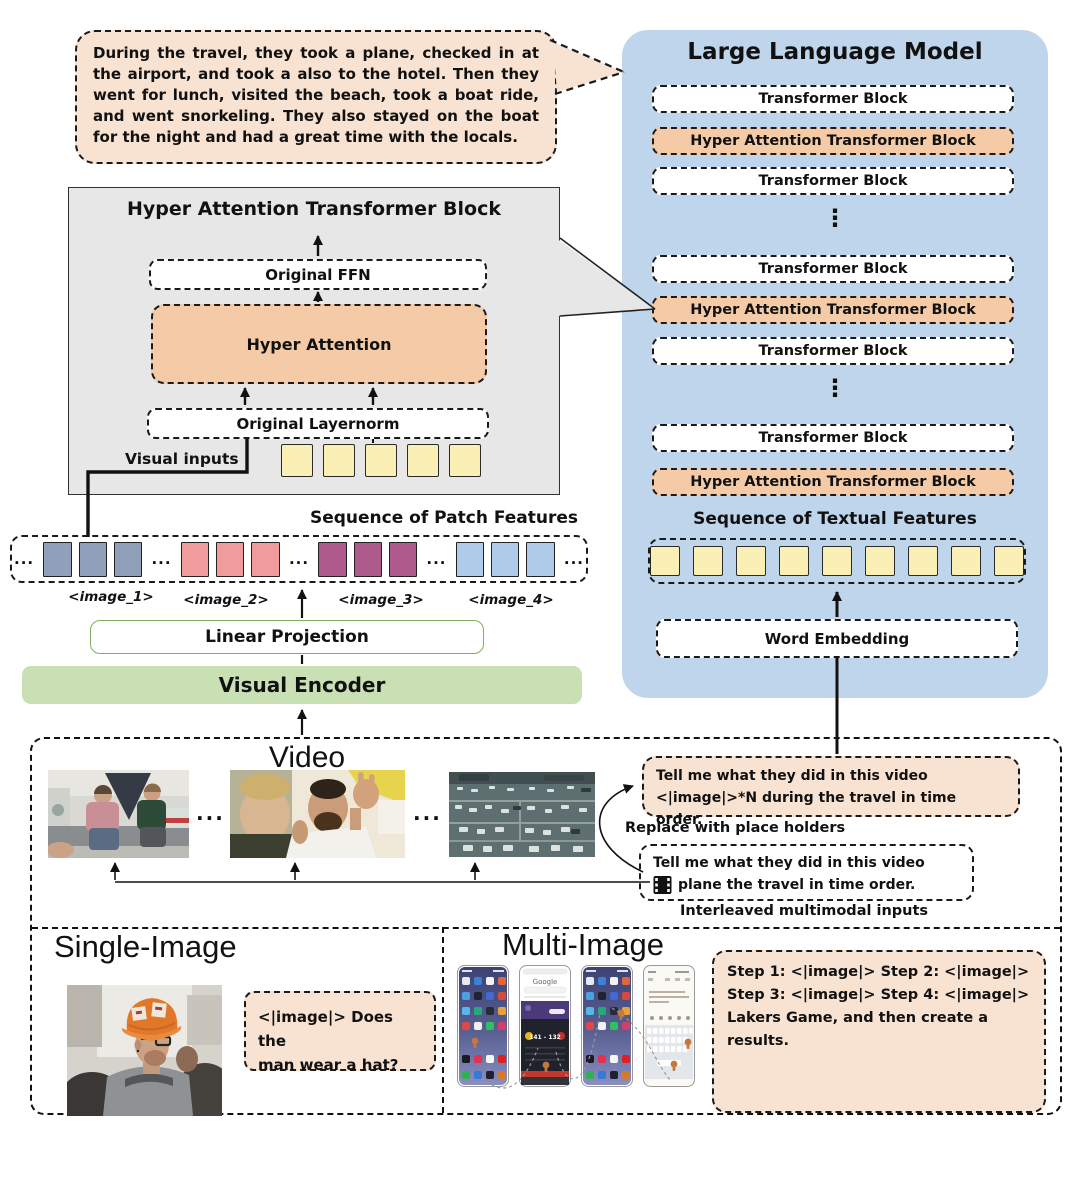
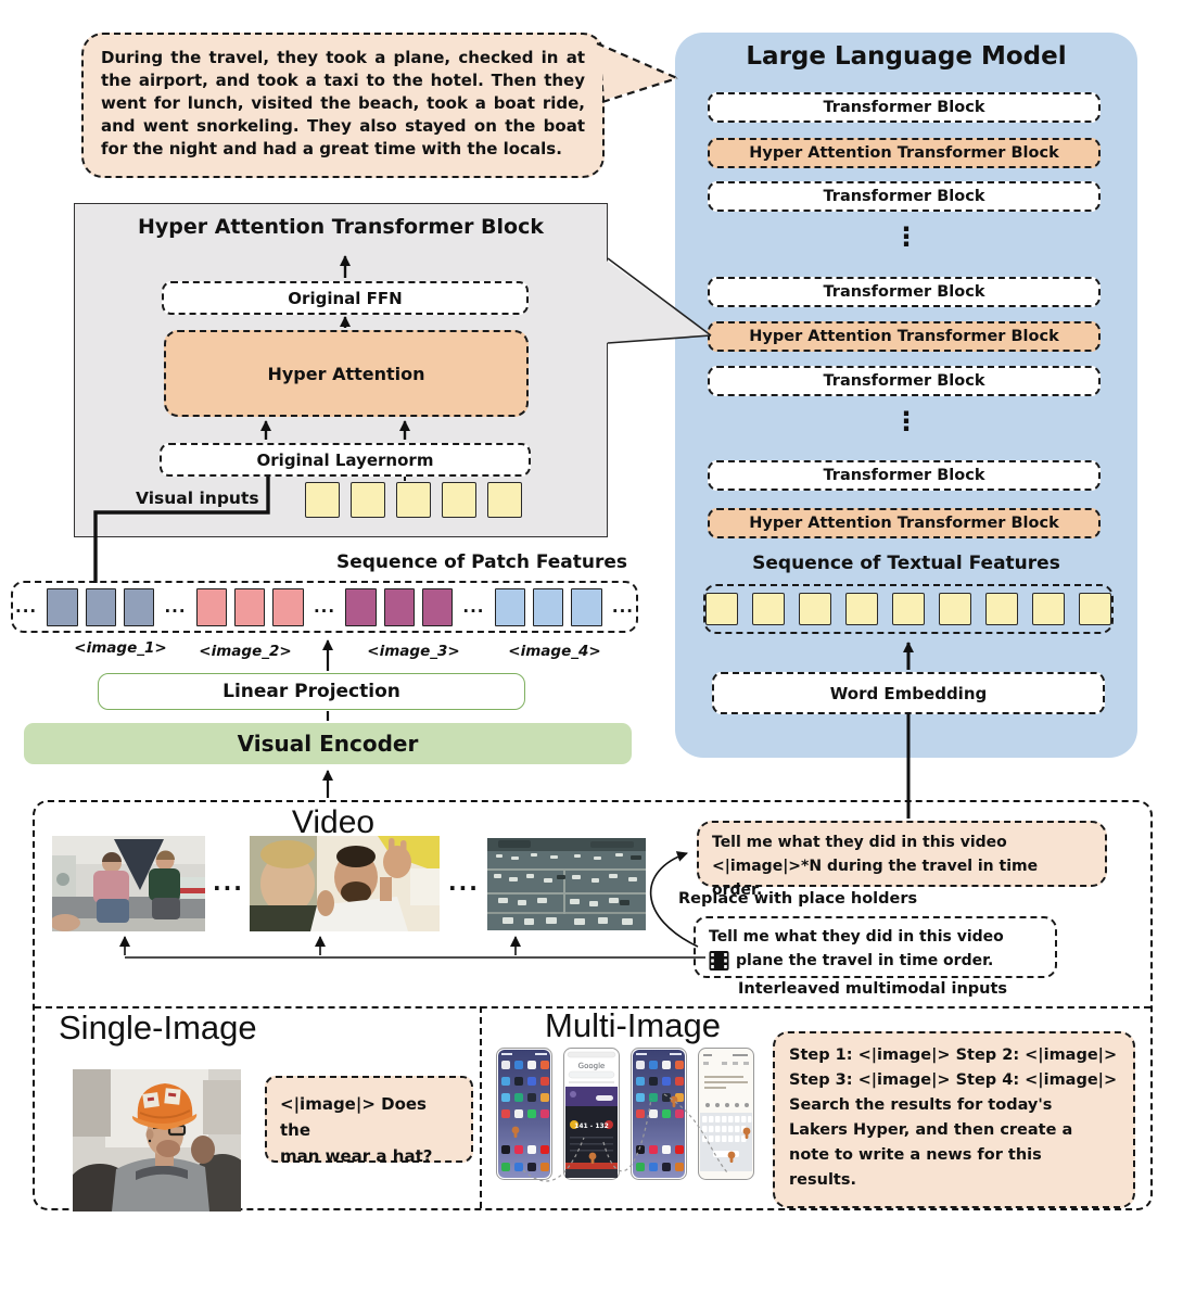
- During the travel, they took a plane, checked in at the airport, and took a also to the hotel. Then they went for lunch, visited the beach, took a boat ride, and went snorkeling. They also stayed on the boat for the night and had a great time with the locals.
+ During the travel, they took a plane, checked in at the airport, and took a taxi to the hotel. Then they went for lunch, visited the beach, took a boat ride, and went snorkeling. They also stayed on the boat for the night and had a great time with the locals.
  Large Language Model
  Transformer Block
  Hyper Attention Transformer Block
  Transformer Block
  ⋮
  Transformer Block
  Hyper Attention Transformer Block
  Transformer Block
  ⋮
  Transformer Block
  Hyper Attention Transformer Block
  Sequence of Textual Features
  Word Embedding
  Hyper Attention Transformer Block
  Original FFN
  Hyper Attention
  Original Layernorm
  Visual inputs
  Sequence of Patch Features
  ...
  ...
  ...
  ...
  ...
  <image_1>
  <image_2>
  <image_3>
  <image_4>
  Linear Projection
  Visual Encoder
  Video
  ...
  ...
  Tell me what they did in this video
  <|image|>*N during the travel in time order.
  Replace with place holders
  Tell me what they did in this video
  plane the travel in time order.
  Interleaved multimodal inputs
  Single-Image
  <|image|> Does the
  man wear a hat?
  Multi-Image
  Google
  Step 1: <|image|> Step 2: <|image|>
  Step 3: <|image|> Step 4: <|image|>
+ Search the results for today's
- Lakers Game, and then create a
+ Lakers Hyper, and then create a
+ note to write a news for this
  results.
